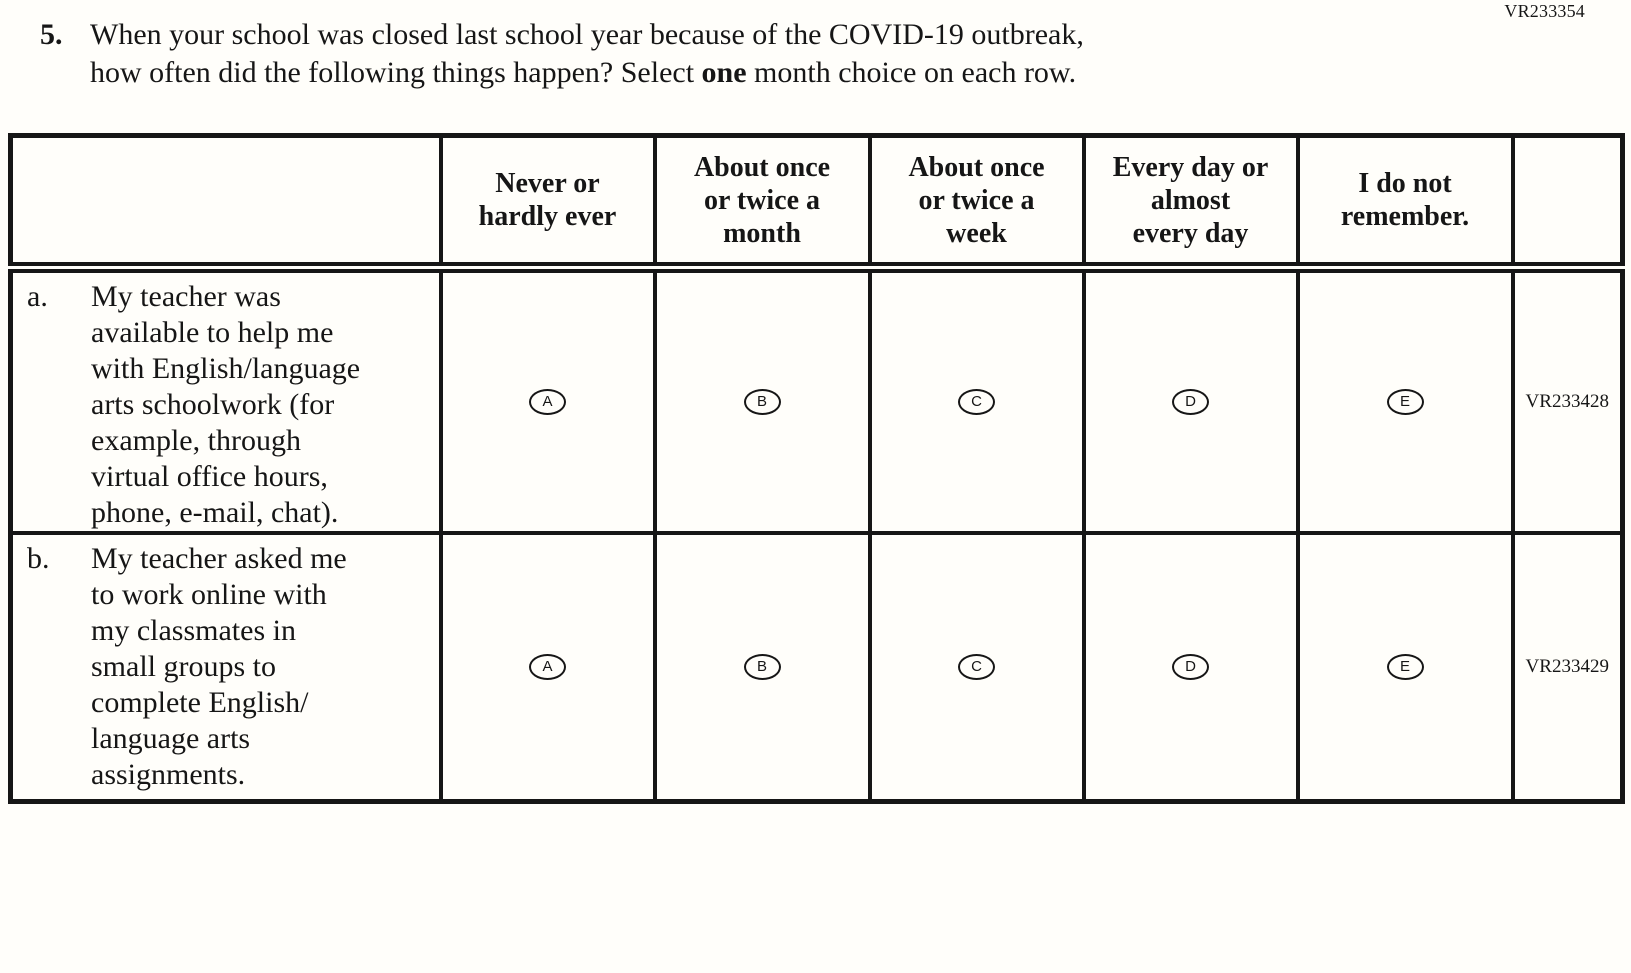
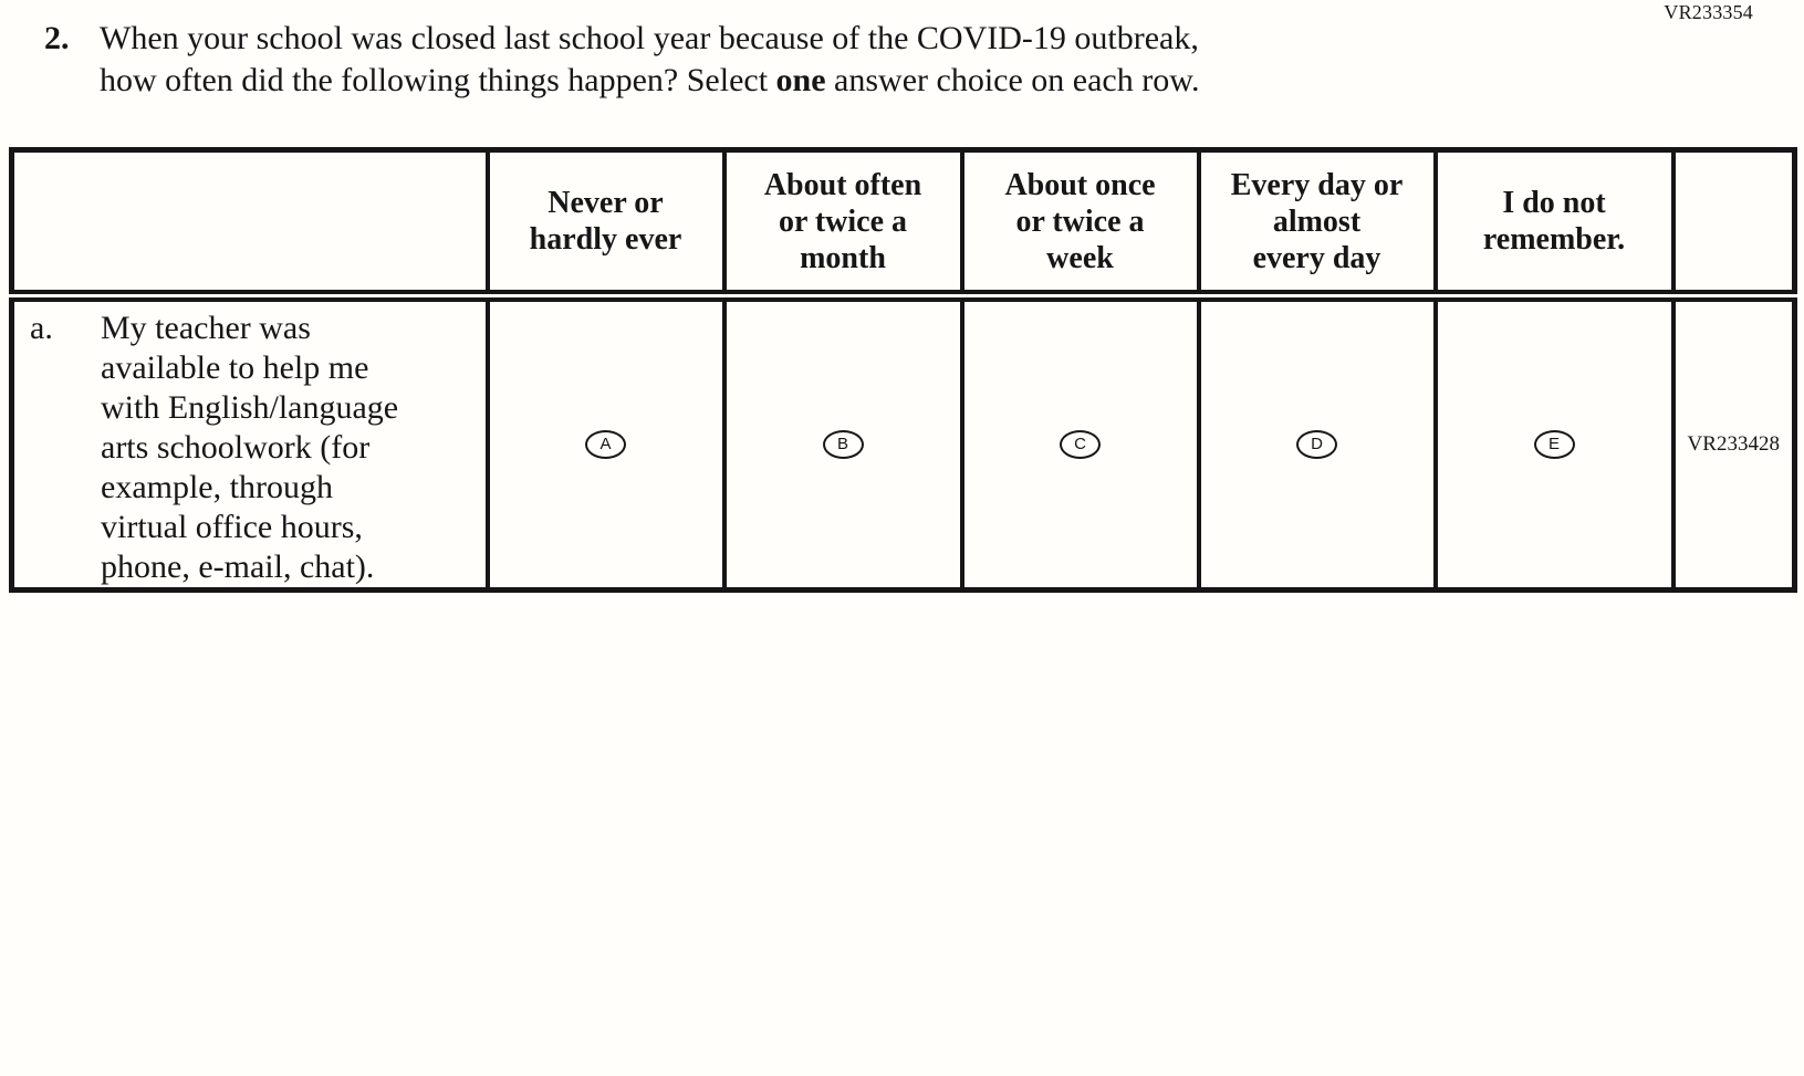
  VR233354
- 5.
+ 2.
  When your school was closed last school year because of the COVID-19 outbreak,
- how often did the following things happen? Select one month choice on each row.
+ how often did the following things happen? Select one answer choice on each row.
- 	Never or hardly ever	About once or twice a month	About once or twice a week	Every day or almost every day	I do not remember.
+ 	Never or hardly ever	About often or twice a month	About once or twice a week	Every day or almost every day	I do not remember.
  a. My teacher was available to help me with English/language arts schoolwork (for example, through virtual office hours, phone, e-mail, chat).	A	B	C	D	E	VR233428
- b. My teacher asked me to work online with my classmates in small groups to complete English/ language arts assignments.	A	B	C	D	E	VR233429
